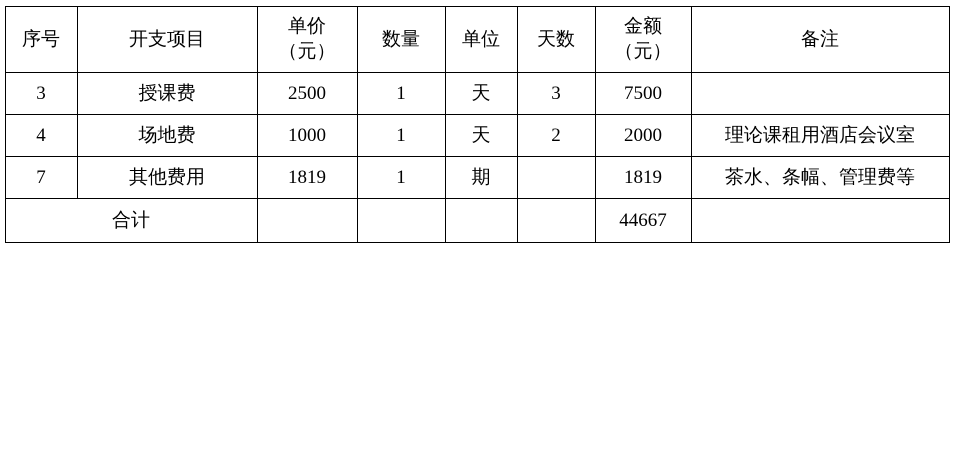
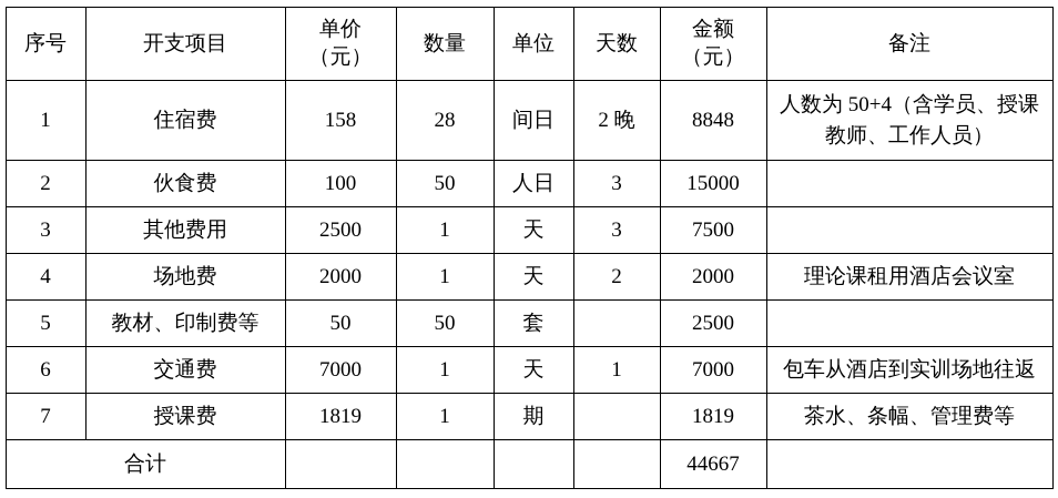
  序号	开支项目	单价 （元）	数量	单位	天数	金额 （元）	备注
+ 1	住宿费	158	28	间日	2 晚	8848	人数为 50+4（含学员、授课 教师、工作人员）
+ 2	伙食费	100	50	人日	3	15000
- 3	授课费	2500	1	天	3	7500
+ 3	其他费用	2500	1	天	3	7500
- 4	场地费	1000	1	天	2	2000	理论课租用酒店会议室
+ 4	场地费	2000	1	天	2	2000	理论课租用酒店会议室
+ 5	教材、印制费等	50	50	套		2500
+ 6	交通费	7000	1	天	1	7000	包车从酒店到实训场地往返
- 7	其他费用	1819	1	期		1819	茶水、条幅、管理费等
+ 7	授课费	1819	1	期		1819	茶水、条幅、管理费等
  合计					44667
